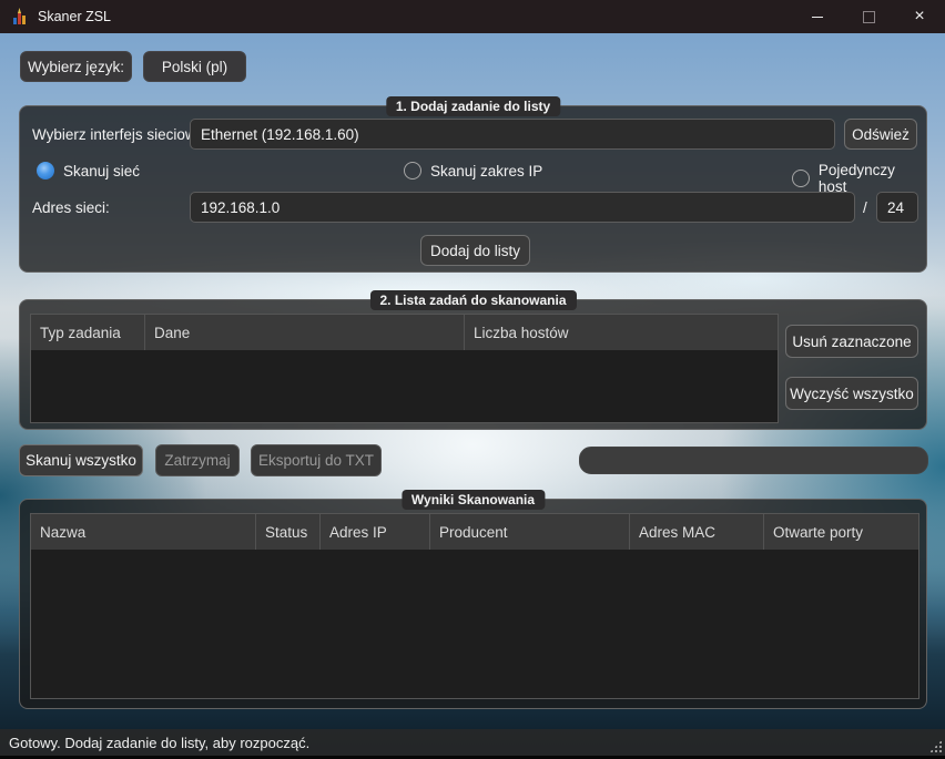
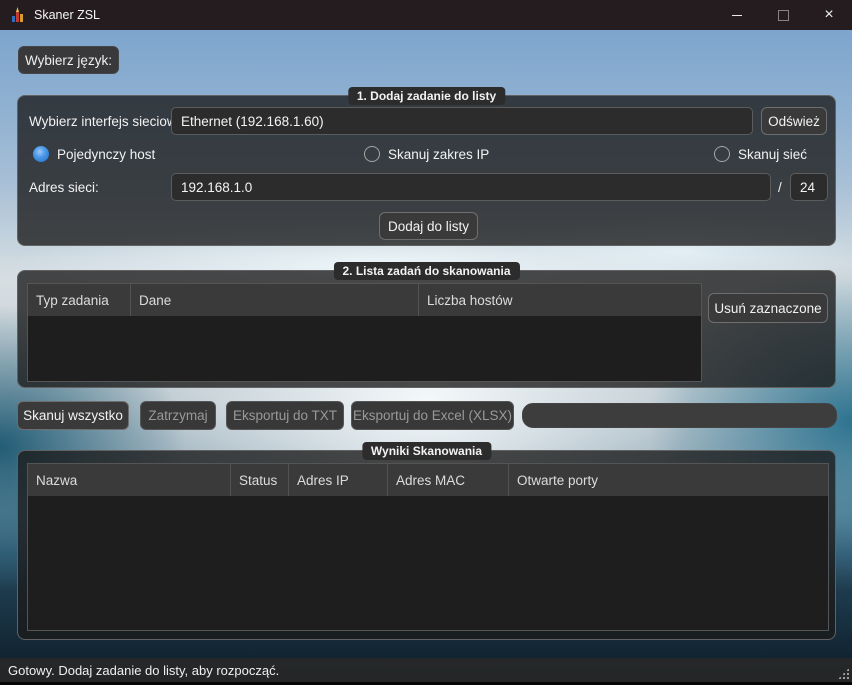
  Skaner ZSL
  ×
  Wybierz język:
- Polski (pl)
  1. Dodaj zadanie do listy
  Wybierz interfejs siecio
  Ethernet (192.168.1.60)
  Odśwież
- Skanuj sieć
+ Pojedynczy host
  Skanuj zakres IP
- Pojedynczy host
+ Skanuj sieć
  Adres sieci:
  192.168.1.0
  /
  24
  Dodaj do listy
  2. Lista zadań do skanowania
  Typ zadania
  Dane
  Liczba hostów
  Usuń zaznaczone
- Wyczyść wszystko
  Skanuj wszystko
  Zatrzymaj
  Eksportuj do TXT
+ Eksportuj do Excel (XLSX)
  Wyniki Skanowania
  Nazwa
  Status
  Adres IP
- Producent
  Adres MAC
  Otwarte porty
  Gotowy. Dodaj zadanie do listy, aby rozpocząć.
